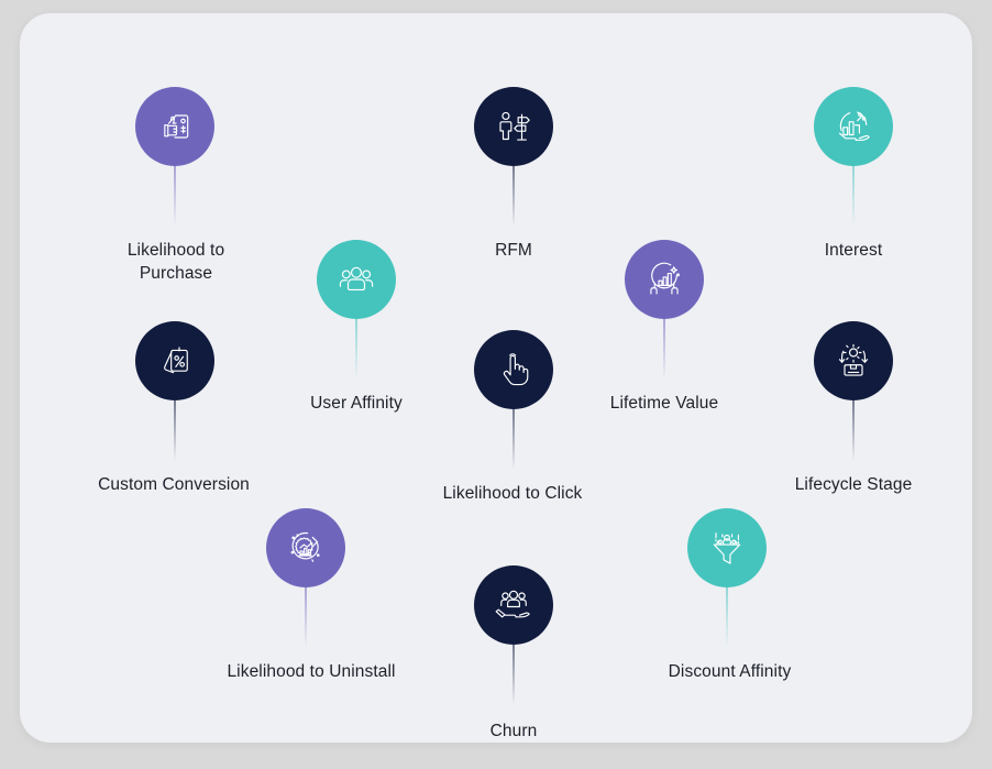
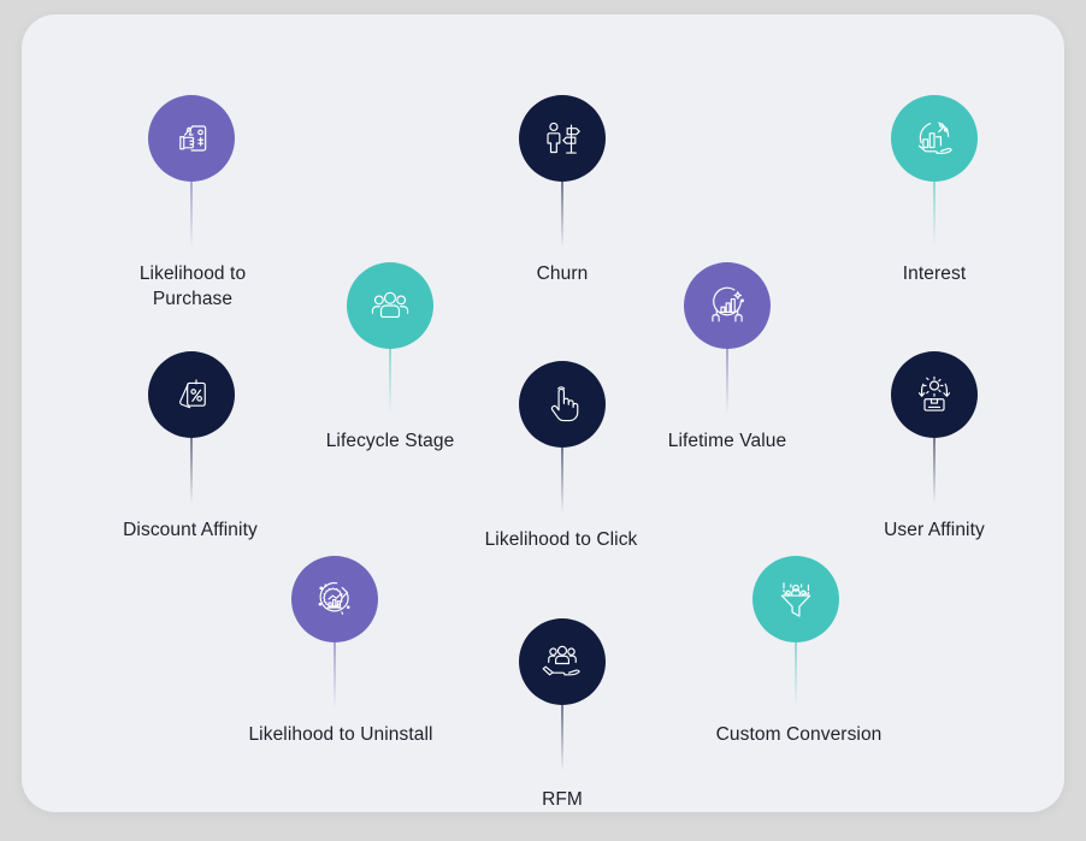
  Likelihood to
  Purchase
- RFM
+ Churn
  Interest
- User Affinity
+ Lifecycle Stage
  Lifetime Value
- Custom Conversion
+ Discount Affinity
  Likelihood to Click
- Lifecycle Stage
+ User Affinity
  Likelihood to Uninstall
- Discount Affinity
+ Custom Conversion
- Churn
+ RFM
